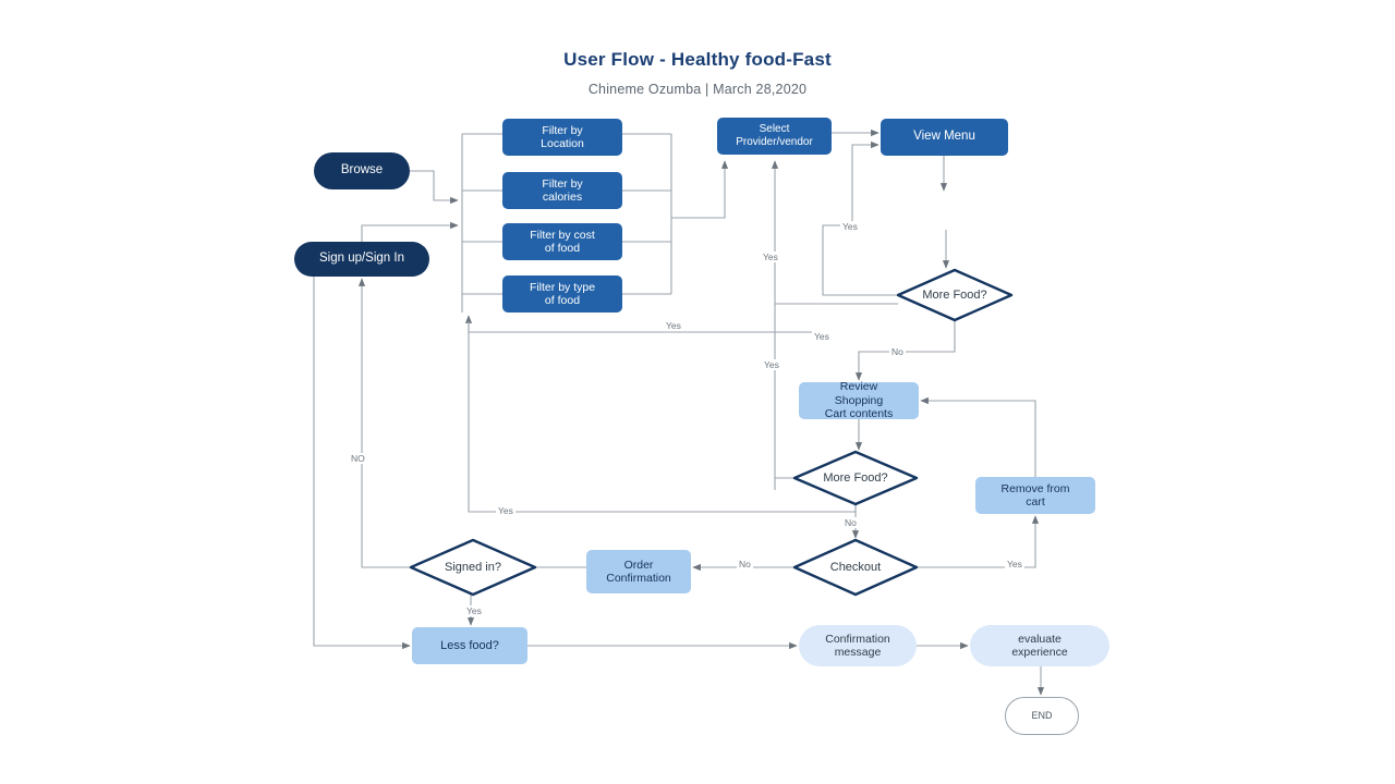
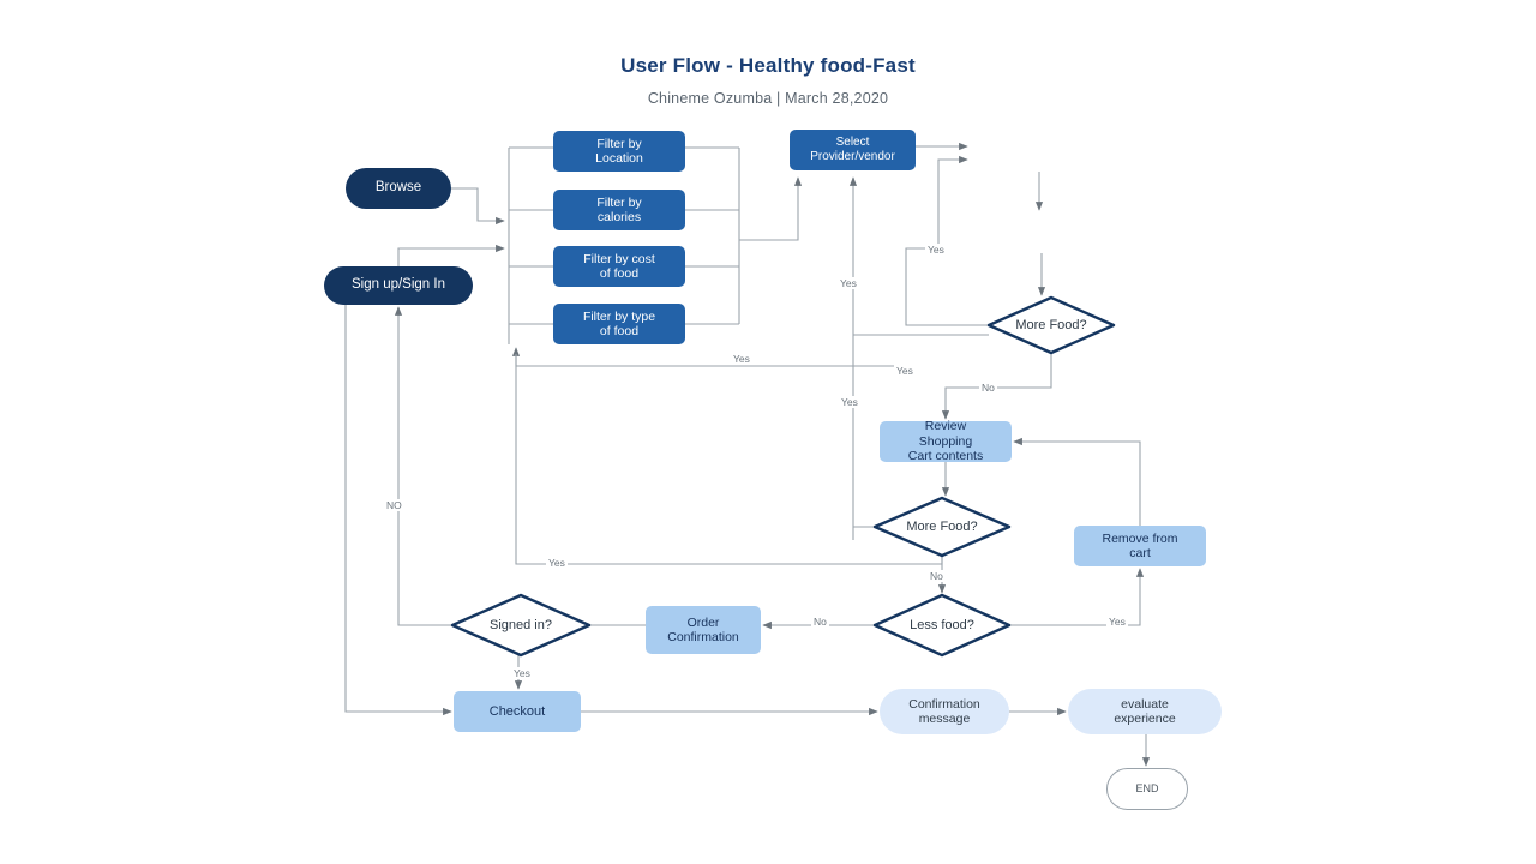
  User Flow - Healthy food-Fast
  Chineme Ozumba | March 28,2020
  Browse
  Sign up/Sign In
  Filter by
  Location
  Filter by
  calories
  Filter by cost
  of food
  Filter by type
  of food
  Select
  Provider/vendor
- View Menu
  More Food?
  Review
  Shopping
  Cart contents
  More Food?
  Remove from
  cart
- Checkout
+ Less food?
  Order
  Confirmation
  Signed in?
- Less food?
+ Checkout
  Confirmation
  message
  evaluate
  experience
  END
  Yes
  Yes
  Yes
  Yes
  Yes
  No
  NO
  Yes
  No
  No
  Yes
  Yes
